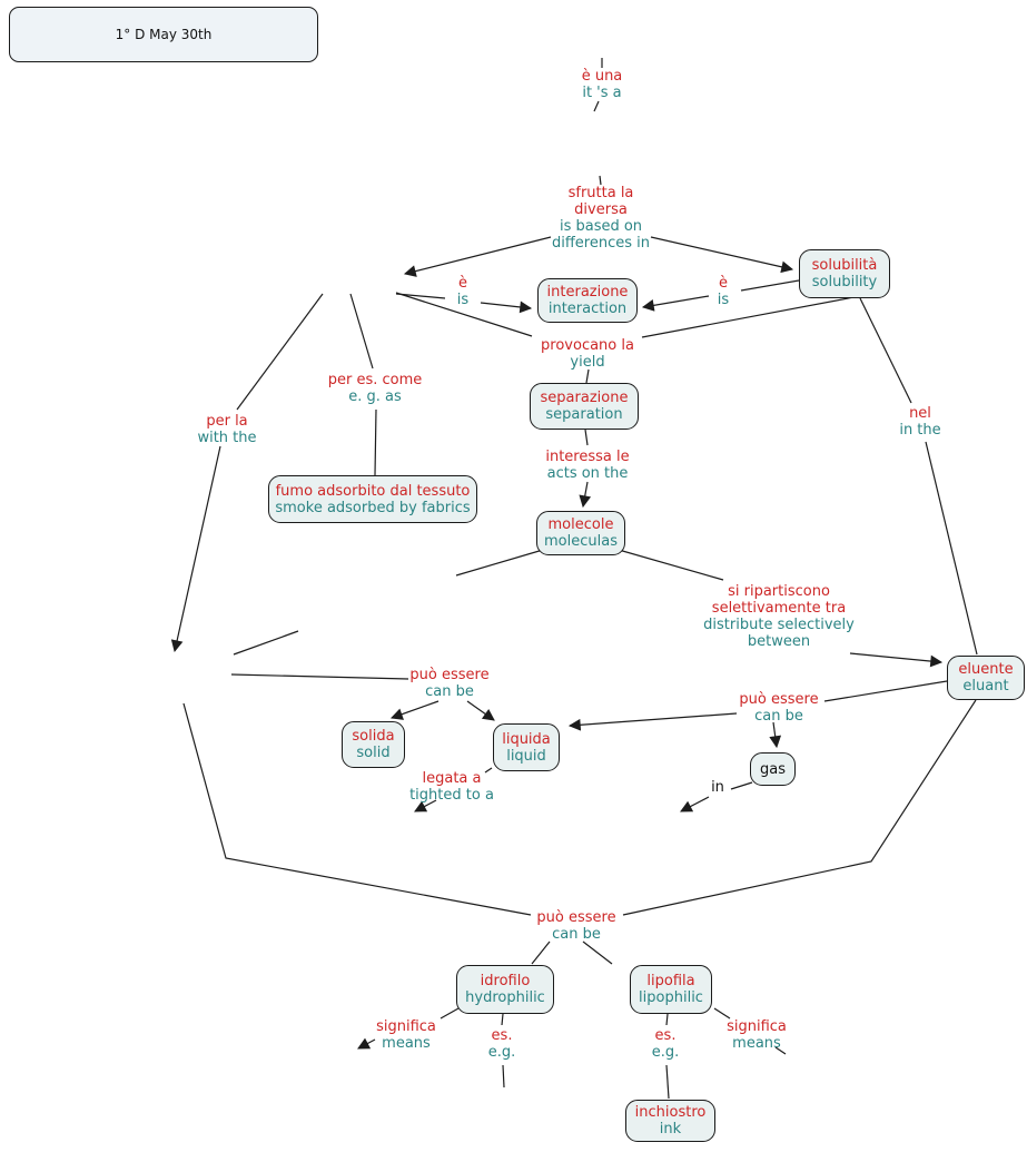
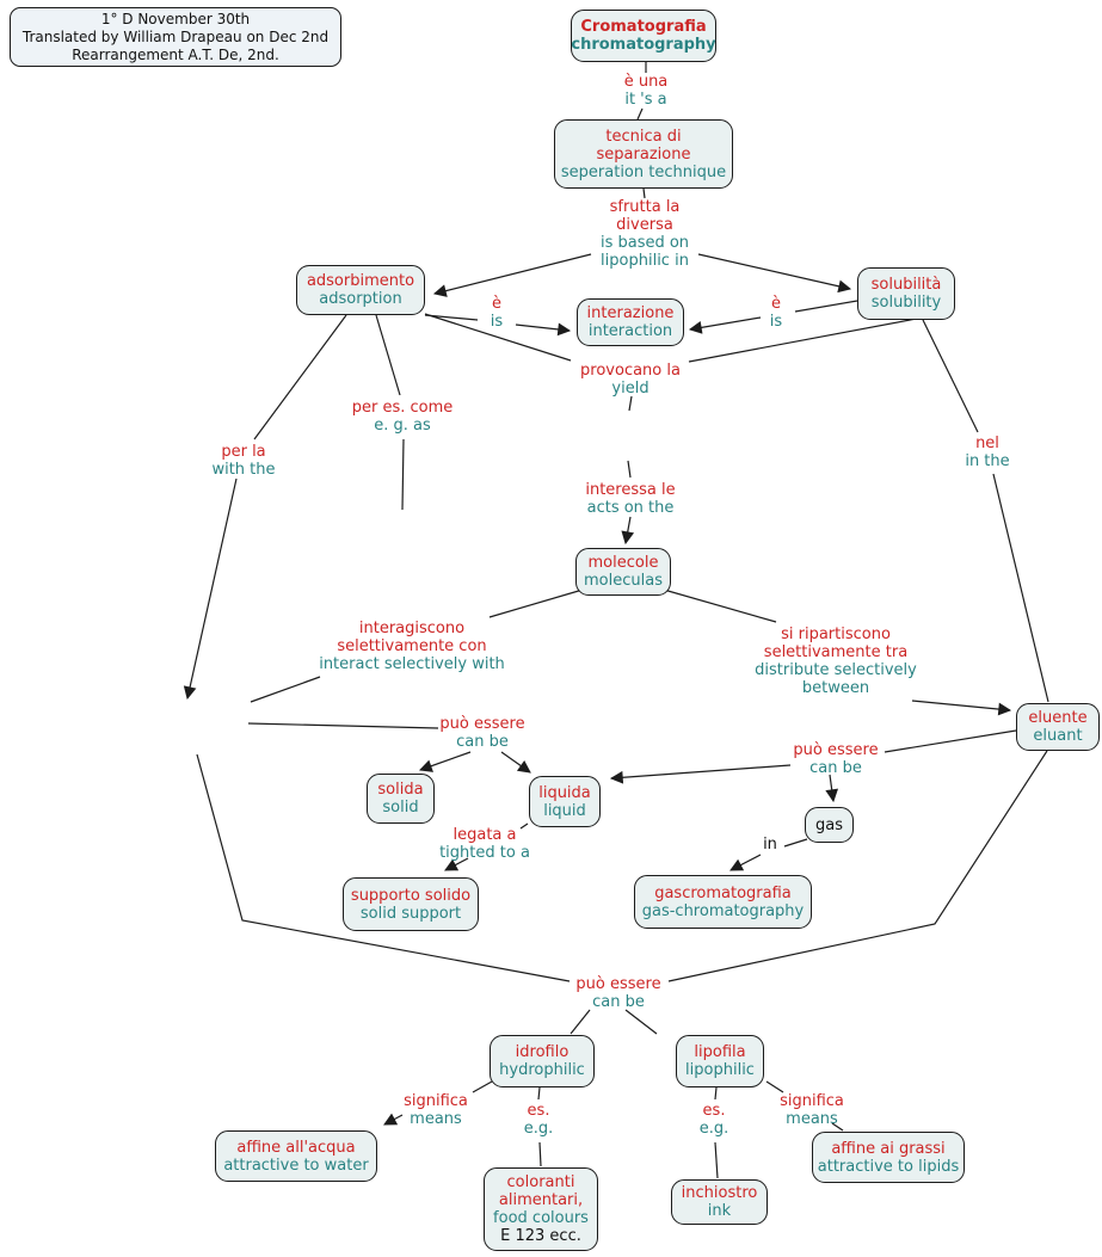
- 1° D May 30th
+ 1° D November 30th
+ Translated by William Drapeau on Dec 2nd
+ Rearrangement A.T. De, 2nd.
+ Cromatografia
+ chromatography
+ tecnica di separazione
+ seperation technique
+ adsorbimento
+ adsorption
  interazione
  interaction
  solubilità
  solubility
- separazione
- separation
  molecole
  moleculas
- fumo adsorbito dal tessuto
- smoke adsorbed by fabrics
  eluente
  eluant
  solida
  solid
  liquida
  liquid
  gas
+ supporto solido
+ solid support
+ gascromatografia
+ gas-chromatography
  idrofilo
  hydrophilic
  lipofila
  lipophilic
+ affine all'acqua
+ attractive to water
+ affine ai grassi
+ attractive to lipids
+ coloranti alimentari,
+ food colours
+ E 123 ecc.
  inchiostro
  ink
  è una
  it 's a
  sfrutta la diversa
- is based on differences in
+ is based on lipophilic in
  è
  is
  è
  is
  provocano la
  yield
  per es. come
  e. g. as
  per la
  with the
  interessa le
  acts on the
  nel
  in the
+ interagiscono selettivamente con
+ interact selectively with
  si ripartiscono selettivamente tra
  distribute selectively between
  può essere
  can be
  può essere
  can be
  legata a
  tighted to a
  in
  può essere
  can be
  significa
  means
  es.
  e.g.
  es.
  e.g.
  significa
  means
